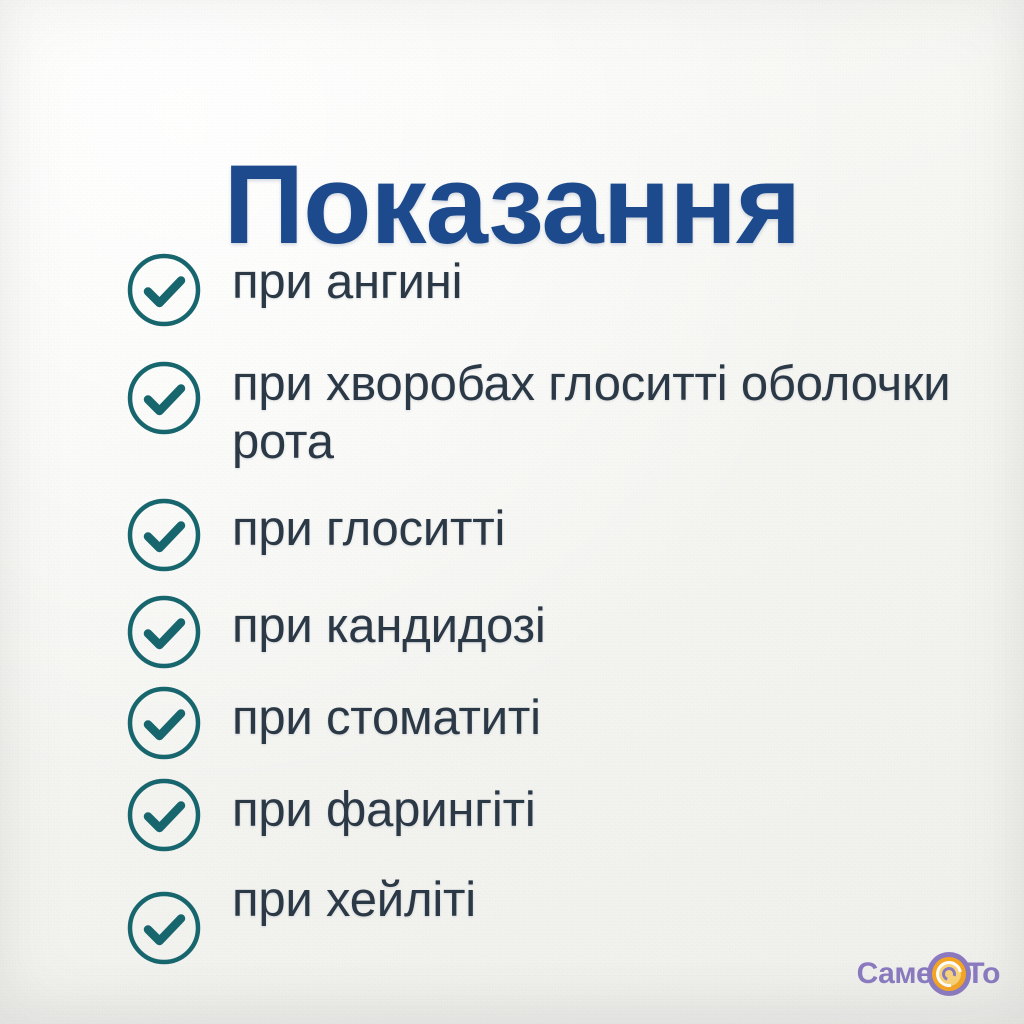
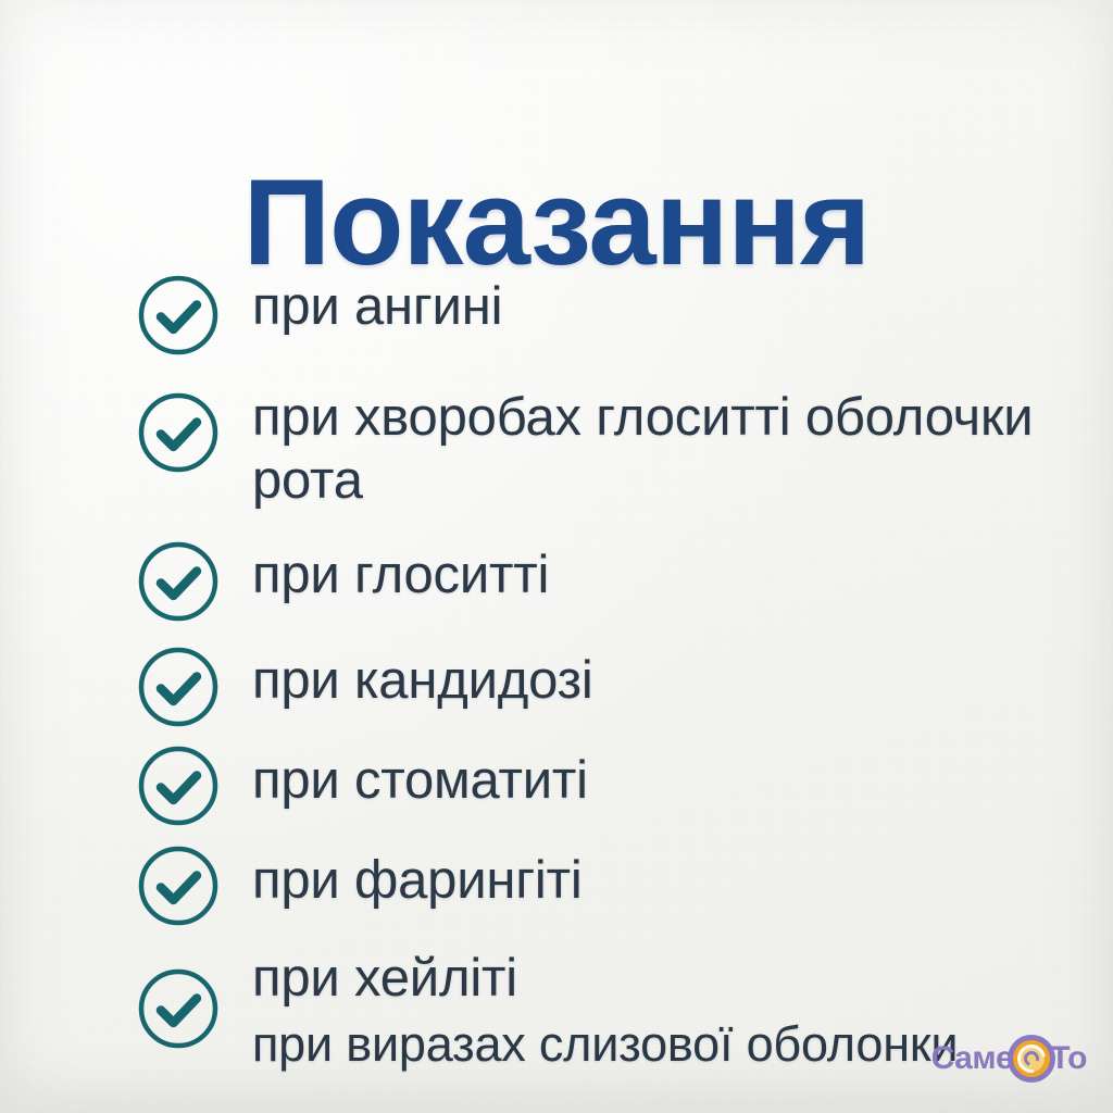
  Показання
  при ангині
  при хворобах глоситті оболочки рота
  при глоситті
  при кандидозі
  при стоматиті
  при фарингіті
  при хейліті
+ при виразах слизової оболонки
  Саме
  То
